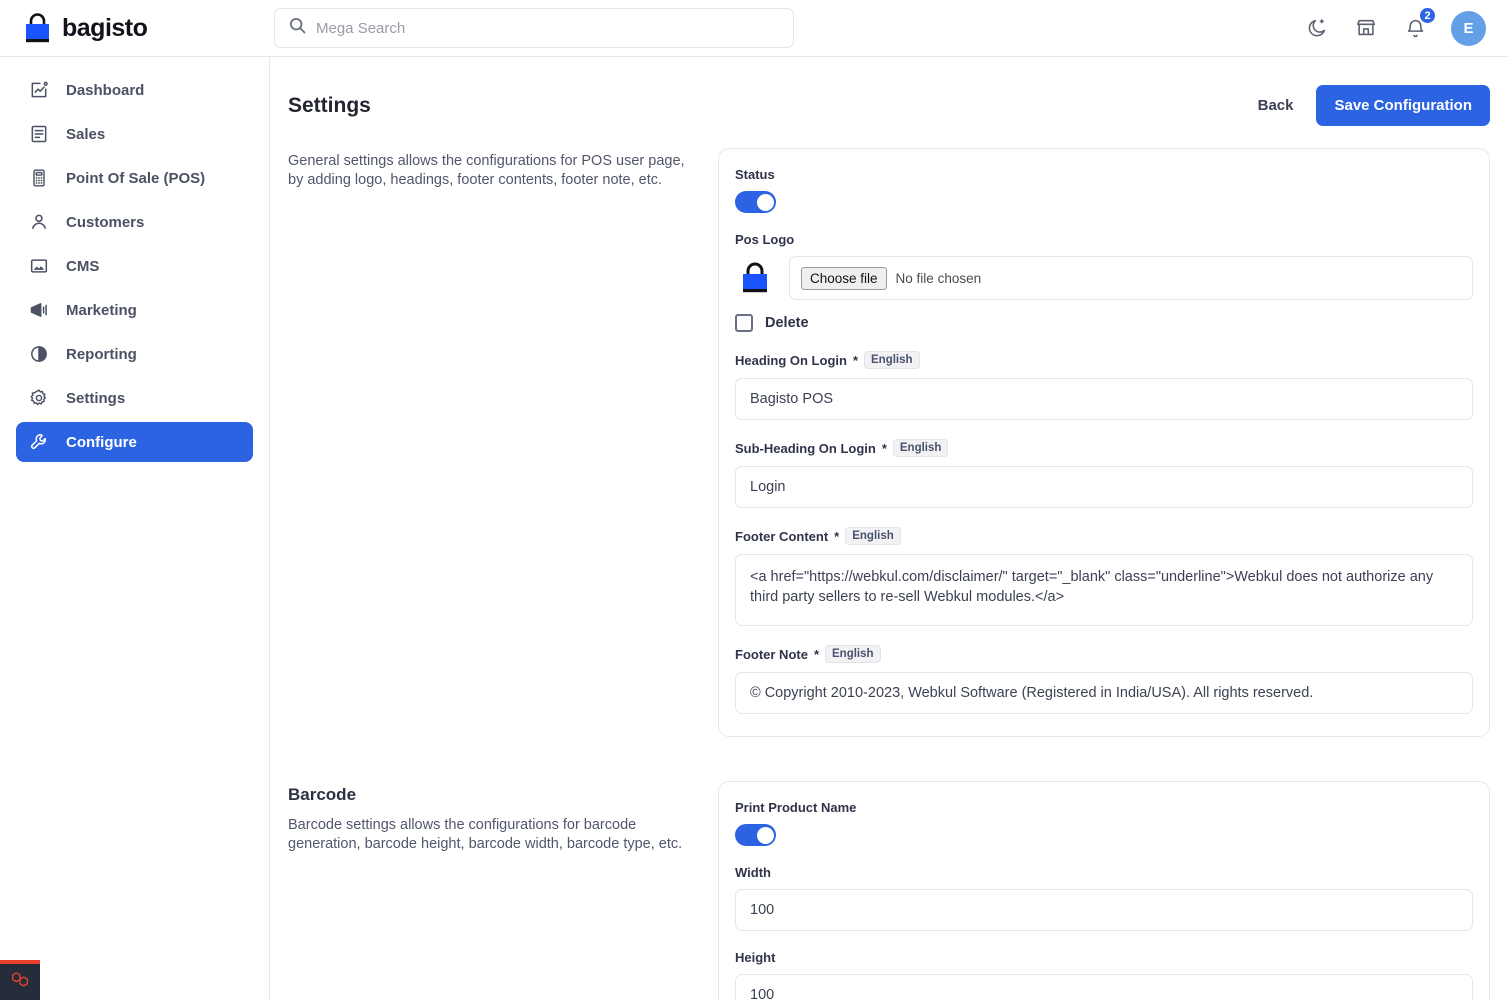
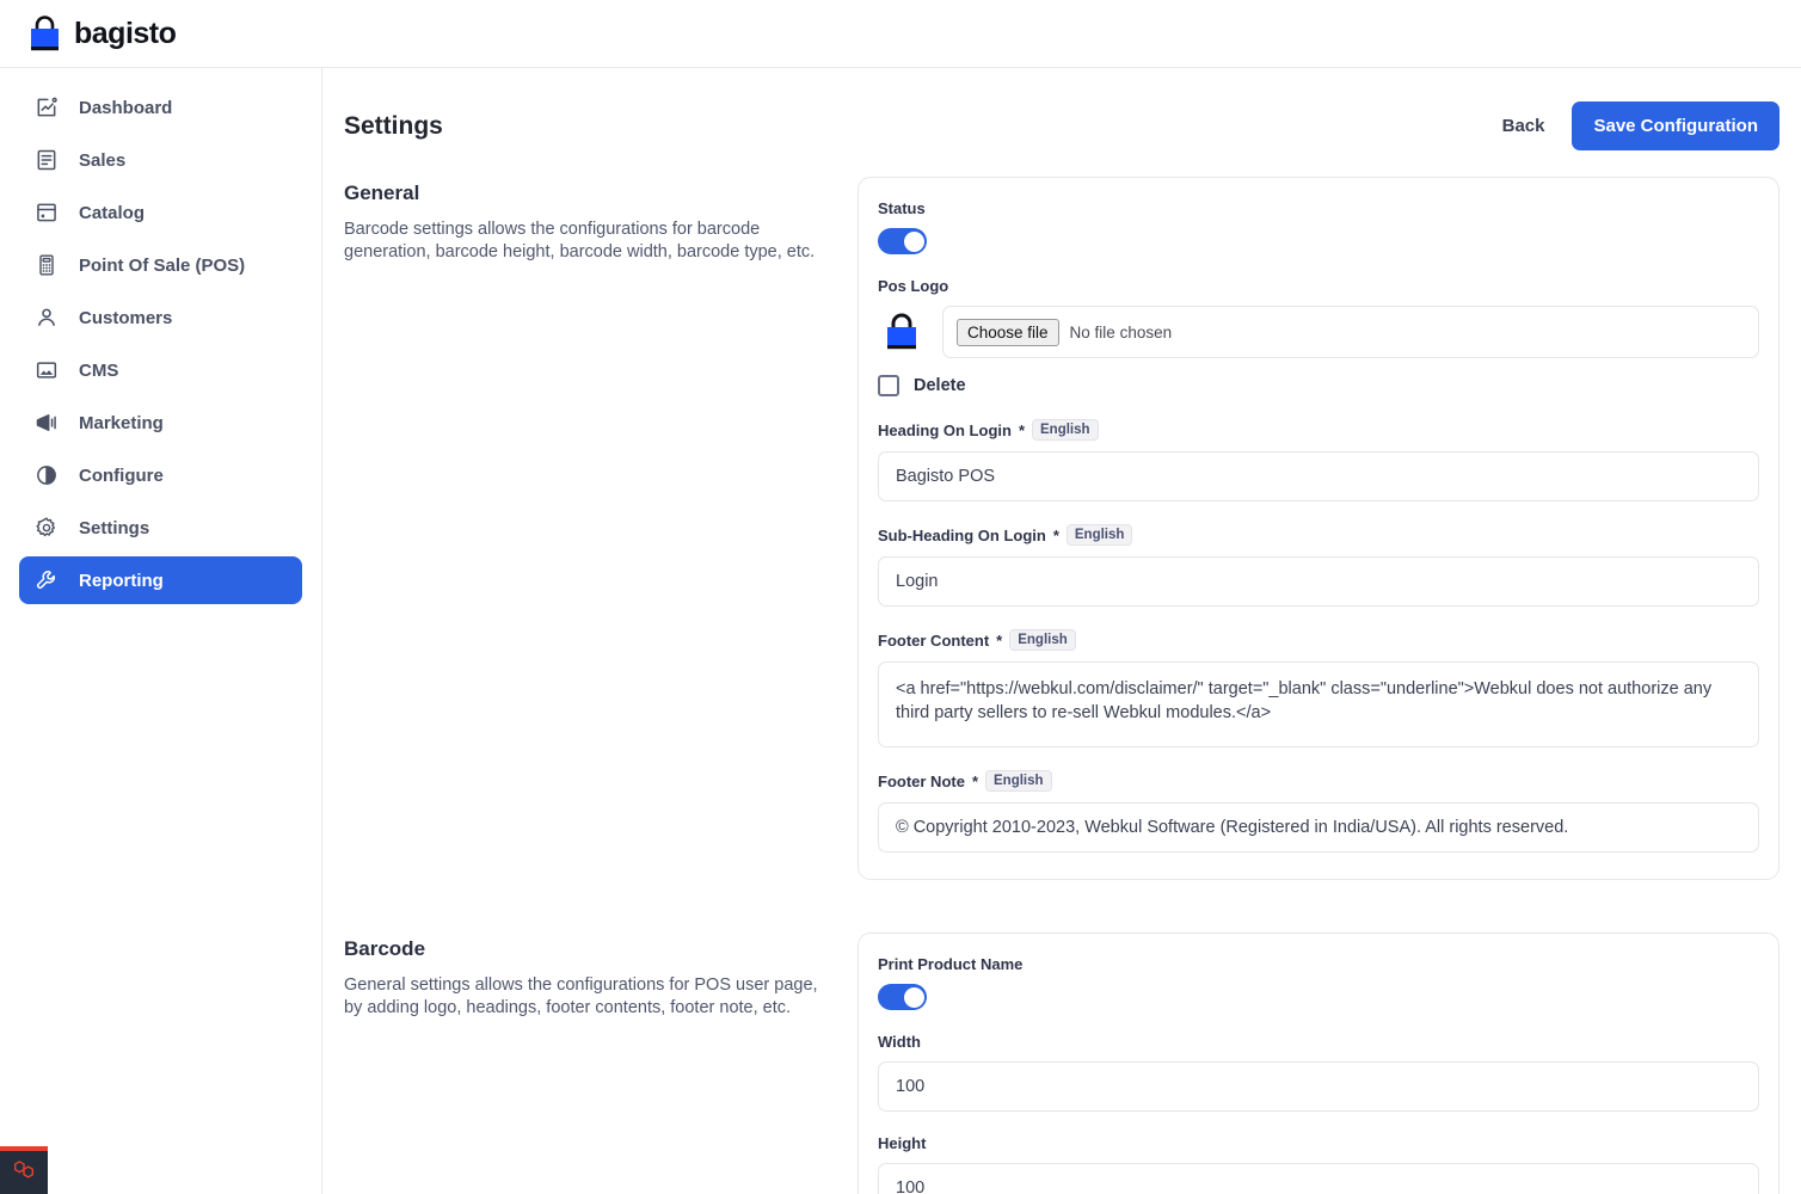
  bagisto
- Mega Search
- 2
- E
  Dashboard
  Sales
+ Catalog
  Point Of Sale (POS)
  Customers
  CMS
  Marketing
- Reporting
+ Configure
  Settings
- Configure
+ Reporting
  Settings
  Back
  Save Configuration
+ General
- General settings allows the configurations for POS user page, by adding logo, headings, footer contents, footer note, etc.
+ Barcode settings allows the configurations for barcode generation, barcode height, barcode width, barcode type, etc.
  Status
  Pos Logo
  Choose file
  No file chosen
  Delete
  Heading On Login
  *
  English
  Bagisto POS
  Sub-Heading On Login
  *
  English
  Login
  Footer Content
  *
  English
  Footer Note
  *
  English
  © Copyright 2010-2023, Webkul Software (Registered in India/USA). All rights reserved.
  Barcode
- Barcode settings allows the configurations for barcode generation, barcode height, barcode width, barcode type, etc.
+ General settings allows the configurations for POS user page, by adding logo, headings, footer contents, footer note, etc.
  Print Product Name
  Width
  100
  Height
  100
